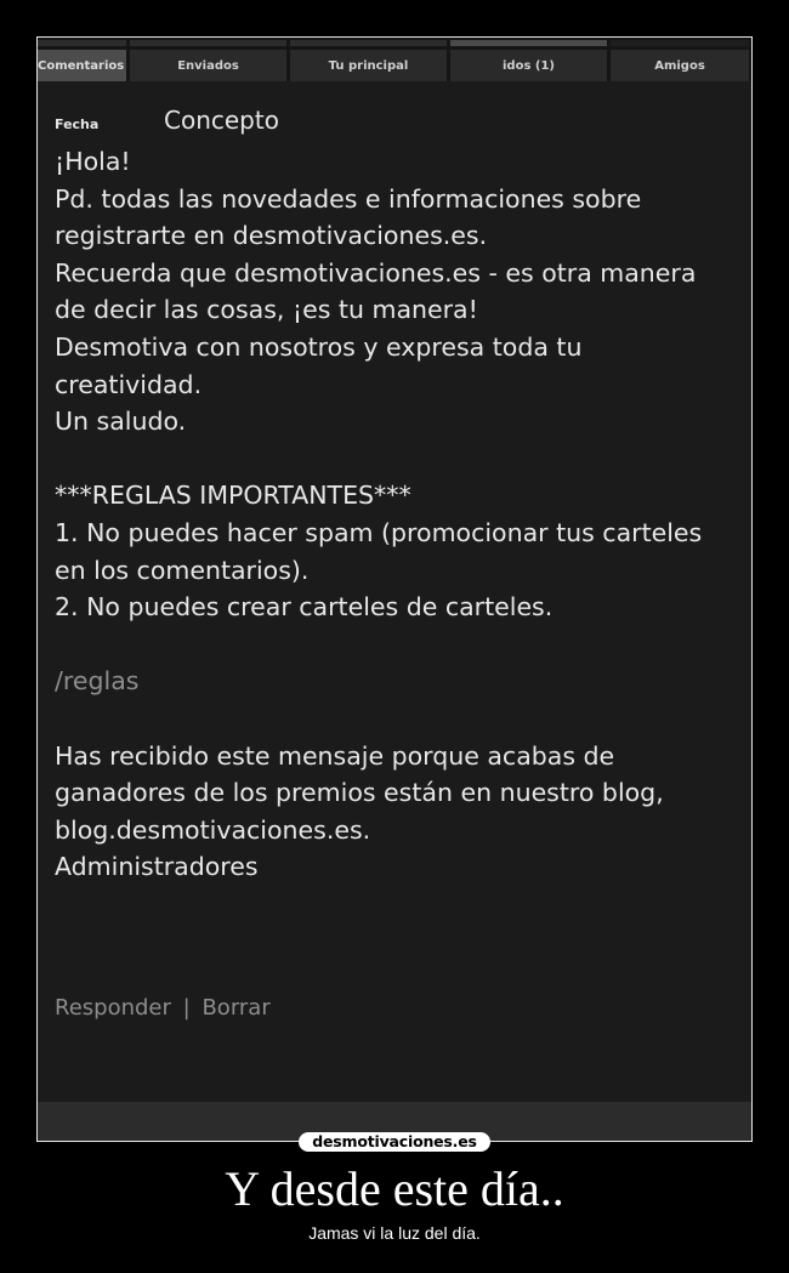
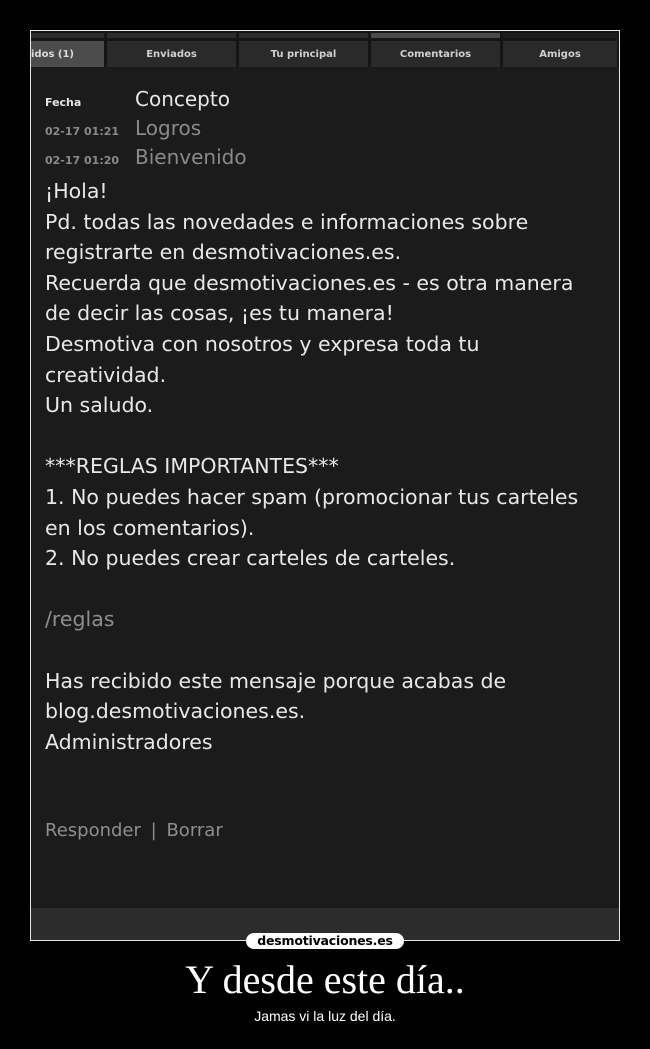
- Comentarios
+ idos (1)
  Enviados
  Tu principal
- idos (1)
+ Comentarios
  Amigos
  Fecha
  Concepto
+ 02-17 01:21
+ Logros
+ 02-17 01:20
+ Bienvenido
  ¡Hola!
  Pd. todas las novedades e informaciones sobre
  registrarte en desmotivaciones.es.
  Recuerda que desmotivaciones.es - es otra manera
  de decir las cosas, ¡es tu manera!
  Desmotiva con nosotros y expresa toda tu
  creatividad.
  Un saludo.
  ***REGLAS IMPORTANTES***
  1. No puedes hacer spam (promocionar tus carteles
  en los comentarios).
  2. No puedes crear carteles de carteles.
  /reglas
  Has recibido este mensaje porque acabas de
- ganadores de los premios están en nuestro blog,
  blog.desmotivaciones.es.
  Administradores
  Responder | Borrar
  desmotivaciones.es
  Y desde este día..
  Jamas vi la luz del día.
